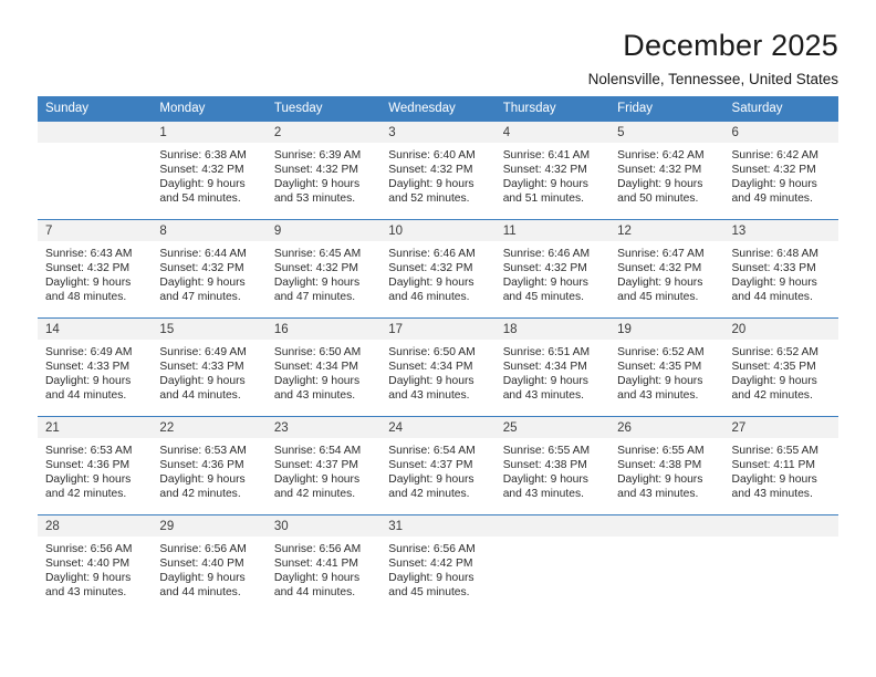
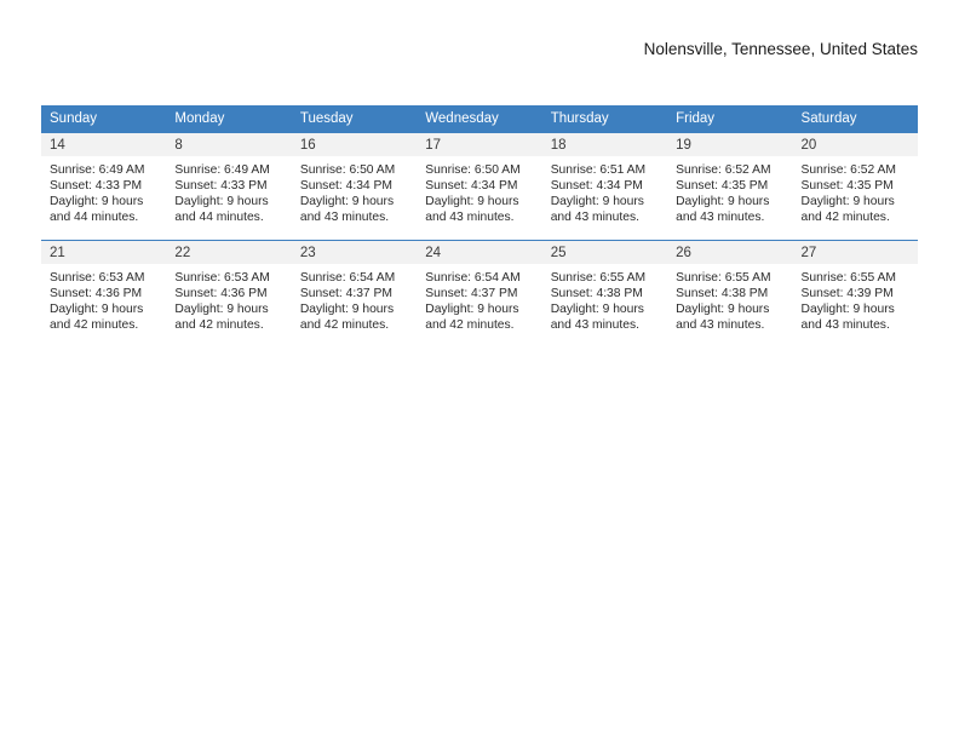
- December 2025
  Nolensville, Tennessee, United States
  Sunday	Monday	Tuesday	Wednesday	Thursday	Friday	Saturday
- 	1 Sunrise: 6:38 AM Sunset: 4:32 PM Daylight: 9 hours and 54 minutes.	2 Sunrise: 6:39 AM Sunset: 4:32 PM Daylight: 9 hours and 53 minutes.	3 Sunrise: 6:40 AM Sunset: 4:32 PM Daylight: 9 hours and 52 minutes.	4 Sunrise: 6:41 AM Sunset: 4:32 PM Daylight: 9 hours and 51 minutes.	5 Sunrise: 6:42 AM Sunset: 4:32 PM Daylight: 9 hours and 50 minutes.	6 Sunrise: 6:42 AM Sunset: 4:32 PM Daylight: 9 hours and 49 minutes.
- 7 Sunrise: 6:43 AM Sunset: 4:32 PM Daylight: 9 hours and 48 minutes.	8 Sunrise: 6:44 AM Sunset: 4:32 PM Daylight: 9 hours and 47 minutes.	9 Sunrise: 6:45 AM Sunset: 4:32 PM Daylight: 9 hours and 47 minutes.	10 Sunrise: 6:46 AM Sunset: 4:32 PM Daylight: 9 hours and 46 minutes.	11 Sunrise: 6:46 AM Sunset: 4:32 PM Daylight: 9 hours and 45 minutes.	12 Sunrise: 6:47 AM Sunset: 4:32 PM Daylight: 9 hours and 45 minutes.	13 Sunrise: 6:48 AM Sunset: 4:33 PM Daylight: 9 hours and 44 minutes.
- 14 Sunrise: 6:49 AM Sunset: 4:33 PM Daylight: 9 hours and 44 minutes.	15 Sunrise: 6:49 AM Sunset: 4:33 PM Daylight: 9 hours and 44 minutes.	16 Sunrise: 6:50 AM Sunset: 4:34 PM Daylight: 9 hours and 43 minutes.	17 Sunrise: 6:50 AM Sunset: 4:34 PM Daylight: 9 hours and 43 minutes.	18 Sunrise: 6:51 AM Sunset: 4:34 PM Daylight: 9 hours and 43 minutes.	19 Sunrise: 6:52 AM Sunset: 4:35 PM Daylight: 9 hours and 43 minutes.	20 Sunrise: 6:52 AM Sunset: 4:35 PM Daylight: 9 hours and 42 minutes.
+ 14 Sunrise: 6:49 AM Sunset: 4:33 PM Daylight: 9 hours and 44 minutes.	8 Sunrise: 6:49 AM Sunset: 4:33 PM Daylight: 9 hours and 44 minutes.	16 Sunrise: 6:50 AM Sunset: 4:34 PM Daylight: 9 hours and 43 minutes.	17 Sunrise: 6:50 AM Sunset: 4:34 PM Daylight: 9 hours and 43 minutes.	18 Sunrise: 6:51 AM Sunset: 4:34 PM Daylight: 9 hours and 43 minutes.	19 Sunrise: 6:52 AM Sunset: 4:35 PM Daylight: 9 hours and 43 minutes.	20 Sunrise: 6:52 AM Sunset: 4:35 PM Daylight: 9 hours and 42 minutes.
- 21 Sunrise: 6:53 AM Sunset: 4:36 PM Daylight: 9 hours and 42 minutes.	22 Sunrise: 6:53 AM Sunset: 4:36 PM Daylight: 9 hours and 42 minutes.	23 Sunrise: 6:54 AM Sunset: 4:37 PM Daylight: 9 hours and 42 minutes.	24 Sunrise: 6:54 AM Sunset: 4:37 PM Daylight: 9 hours and 42 minutes.	25 Sunrise: 6:55 AM Sunset: 4:38 PM Daylight: 9 hours and 43 minutes.	26 Sunrise: 6:55 AM Sunset: 4:38 PM Daylight: 9 hours and 43 minutes.	27 Sunrise: 6:55 AM Sunset: 4:11 PM Daylight: 9 hours and 43 minutes.
+ 21 Sunrise: 6:53 AM Sunset: 4:36 PM Daylight: 9 hours and 42 minutes.	22 Sunrise: 6:53 AM Sunset: 4:36 PM Daylight: 9 hours and 42 minutes.	23 Sunrise: 6:54 AM Sunset: 4:37 PM Daylight: 9 hours and 42 minutes.	24 Sunrise: 6:54 AM Sunset: 4:37 PM Daylight: 9 hours and 42 minutes.	25 Sunrise: 6:55 AM Sunset: 4:38 PM Daylight: 9 hours and 43 minutes.	26 Sunrise: 6:55 AM Sunset: 4:38 PM Daylight: 9 hours and 43 minutes.	27 Sunrise: 6:55 AM Sunset: 4:39 PM Daylight: 9 hours and 43 minutes.
- 28 Sunrise: 6:56 AM Sunset: 4:40 PM Daylight: 9 hours and 43 minutes.	29 Sunrise: 6:56 AM Sunset: 4:40 PM Daylight: 9 hours and 44 minutes.	30 Sunrise: 6:56 AM Sunset: 4:41 PM Daylight: 9 hours and 44 minutes.	31 Sunrise: 6:56 AM Sunset: 4:42 PM Daylight: 9 hours and 45 minutes.
